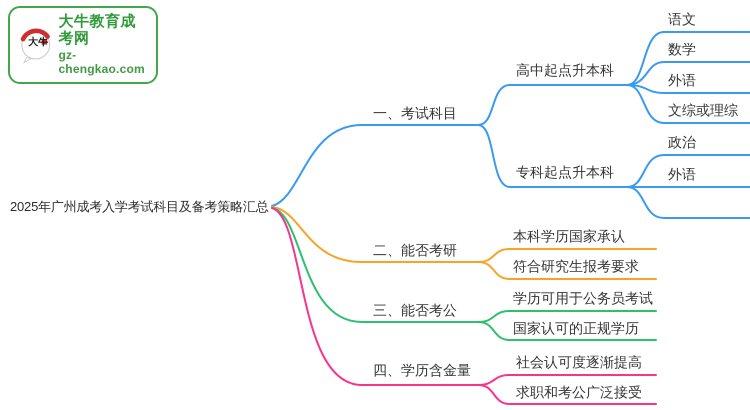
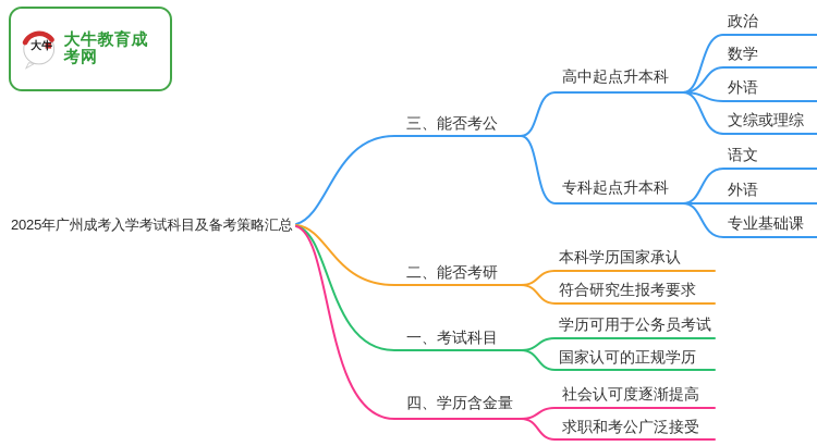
  大牛
  大牛教育成考网
- gz-chengkao.com
  2025年广州成考入学考试科目及备考策略汇总
- 一、考试科目
+ 三、能否考公
  二、能否考研
- 三、能否考公
+ 一、考试科目
  四、学历含金量
  高中起点升本科
  专科起点升本科
- 语文
+ 政治
  数学
  外语
  文综或理综
- 政治
+ 语文
  外语
+ 专业基础课
  本科学历国家承认
  符合研究生报考要求
  学历可用于公务员考试
  国家认可的正规学历
  社会认可度逐渐提高
  求职和考公广泛接受
